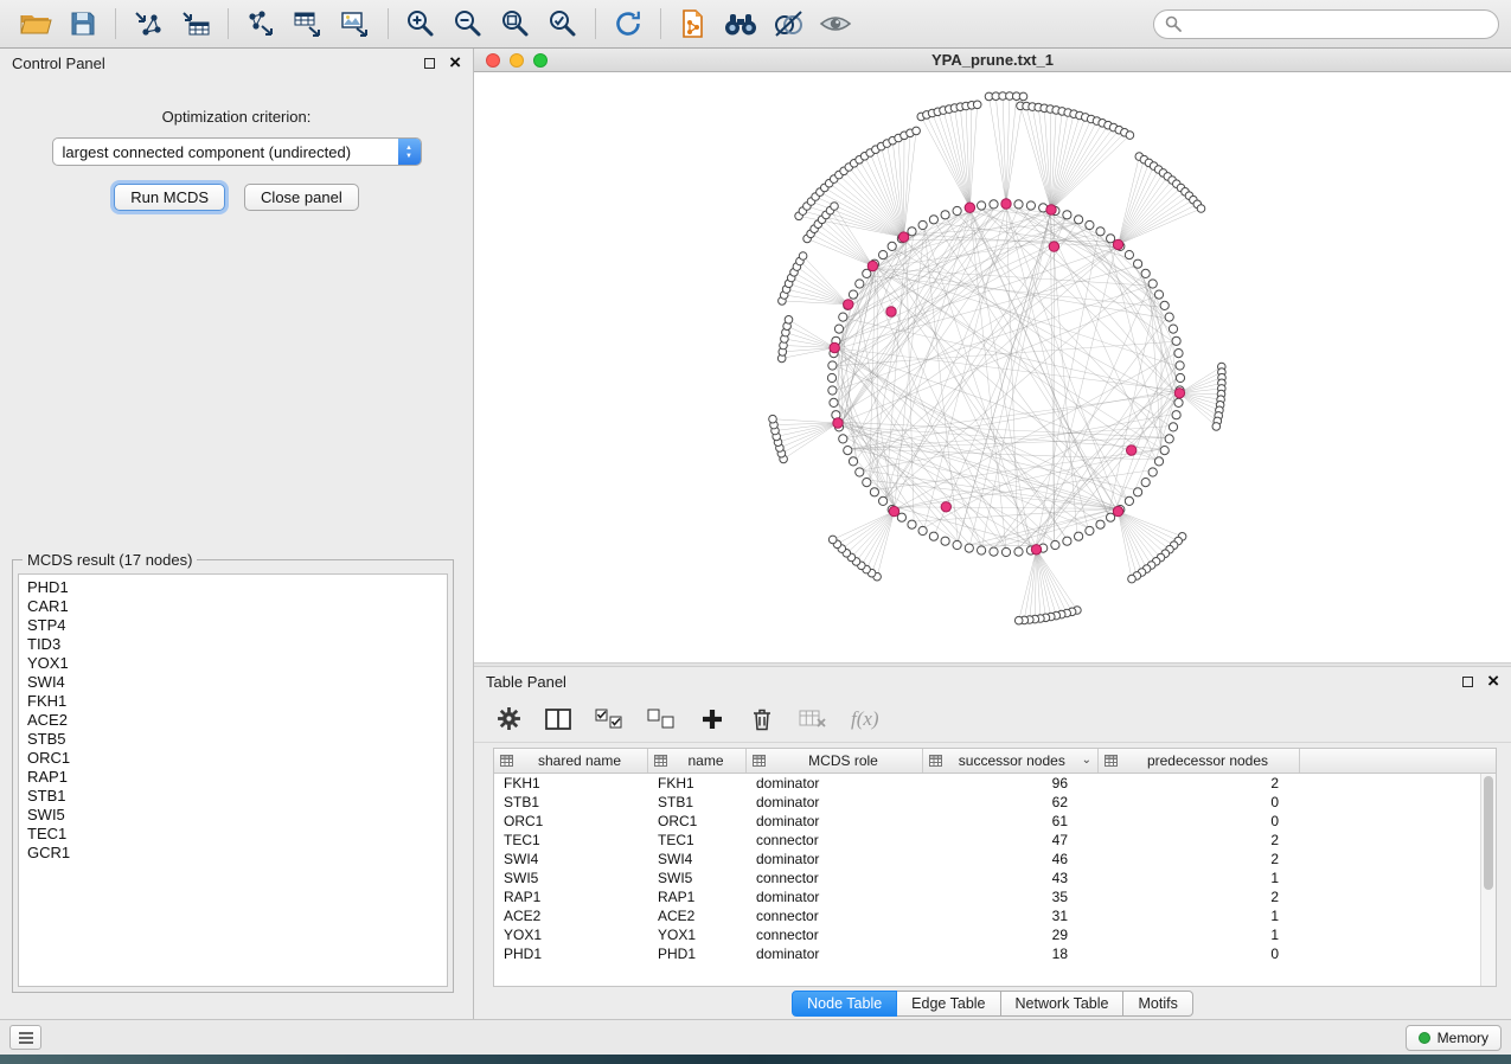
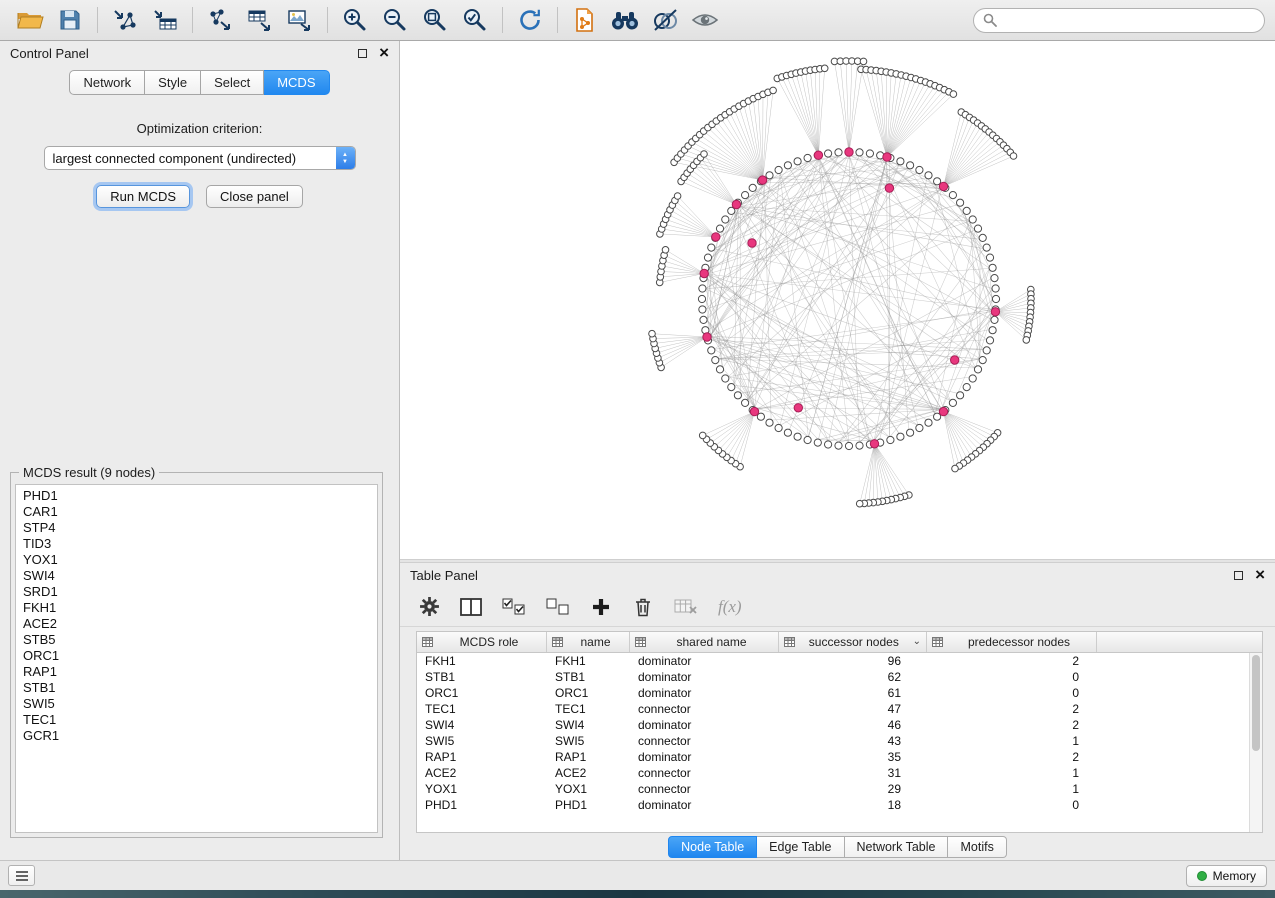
  Control Panel
  ×
+ Network
+ Style
+ Select
+ MCDS
  Optimization criterion:
  largest connected component (undirected)
  Run MCDS
  Close panel
- MCDS result (17 nodes)
+ MCDS result (9 nodes)
  PHD1
  CAR1
  STP4
  TID3
  YOX1
  SWI4
+ SRD1
  FKH1
  ACE2
  STB5
  ORC1
  RAP1
  STB1
  SWI5
  TEC1
  GCR1
- YPA_prune.txt_1
  Table Panel
  ×
  f(x)
- shared name
+ MCDS role
  name
- MCDS role
+ shared name
  successor nodes
  ⌄
  predecessor nodes
  FKH1
  FKH1
  dominator
  96
  2
  STB1
  STB1
  dominator
  62
  0
  ORC1
  ORC1
  dominator
  61
  0
  TEC1
  TEC1
  connector
  47
  2
  SWI4
  SWI4
  dominator
  46
  2
  SWI5
  SWI5
  connector
  43
  1
  RAP1
  RAP1
  dominator
  35
  2
  ACE2
  ACE2
  connector
  31
  1
  YOX1
  YOX1
  connector
  29
  1
  PHD1
  PHD1
  dominator
  18
  0
  Node Table
  Edge Table
  Network Table
  Motifs
  Memory
